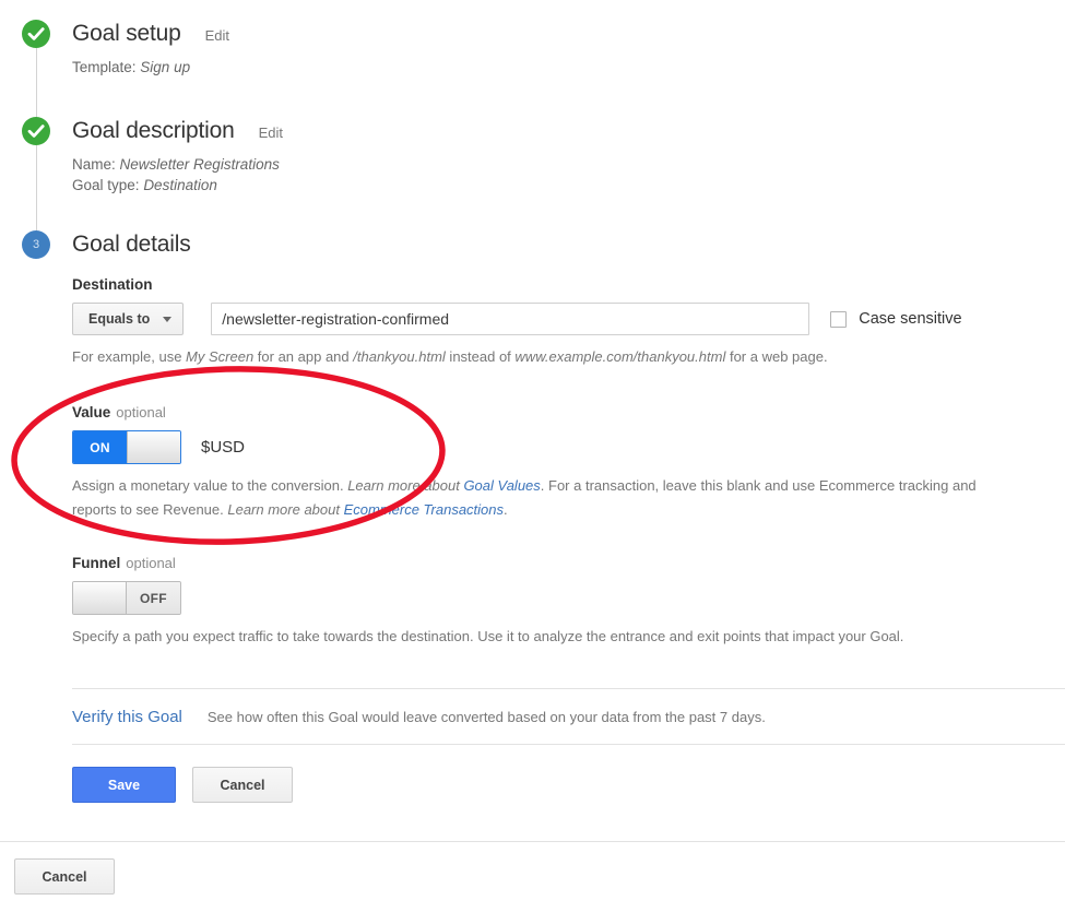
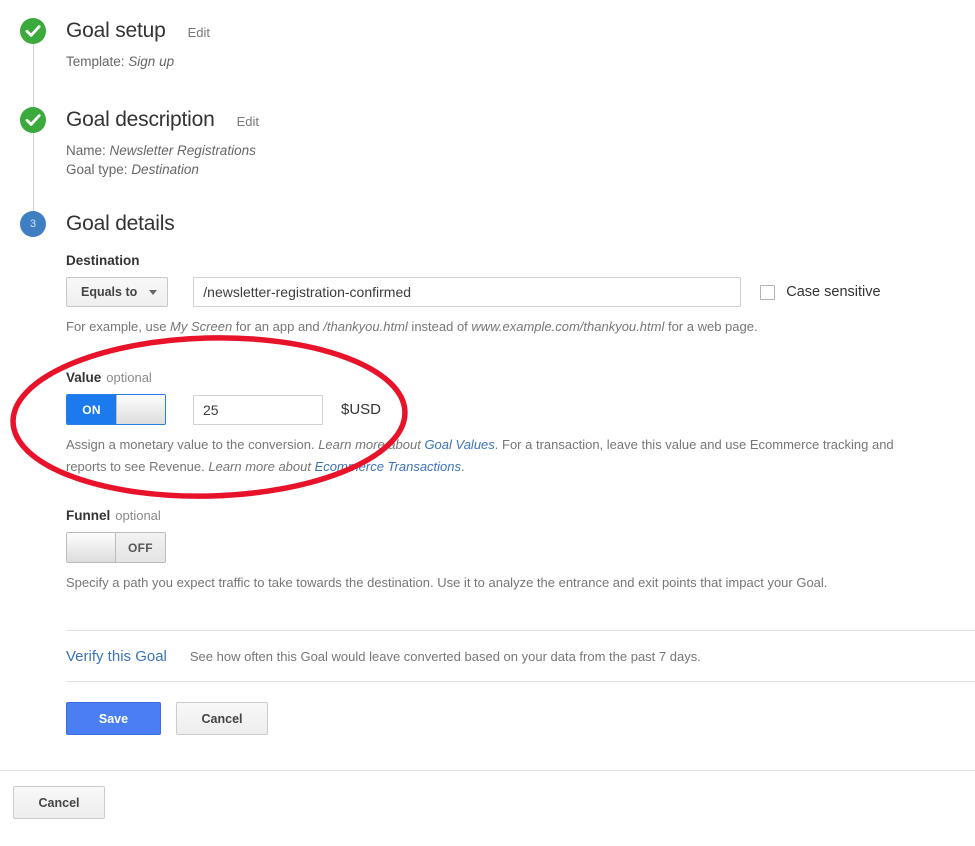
  Goal setup
  Edit
  Template: Sign up
  Goal description
  Edit
  Name: Newsletter Registrations
  Goal type: Destination
  3
  Goal details
  Destination
  Equals to
  /newsletter-registration-confirmed
  Case sensitive
  For example, use My Screen for an app and /thankyou.html instead of www.example.com/thankyou.html for a web page.
  Value optional
  ON
+ 25
  $USD
- Assign a monetary value to the conversion. Learn morebout Goal Values. For a transaction, leave this blank and use Ecommerce tracking and reports to see Revenue. Learn more about Ecomerce Transactions.
+ Assign a monetary value to the conversion. Learn morebout Goal Values. For a transaction, leave this value and use Ecommerce tracking and reports to see Revenue. Learn more about Ecomerce Transactions.
  Funnel optional
  OFF
  Specify a path you expect traffic to take towards the destination. Use it to analyze the entrance and exit points that impact your Goal.
  Verify this Goal
  See how often this Goal would leave converted based on your data from the past 7 days.
  Save
  Cancel
  Cancel
